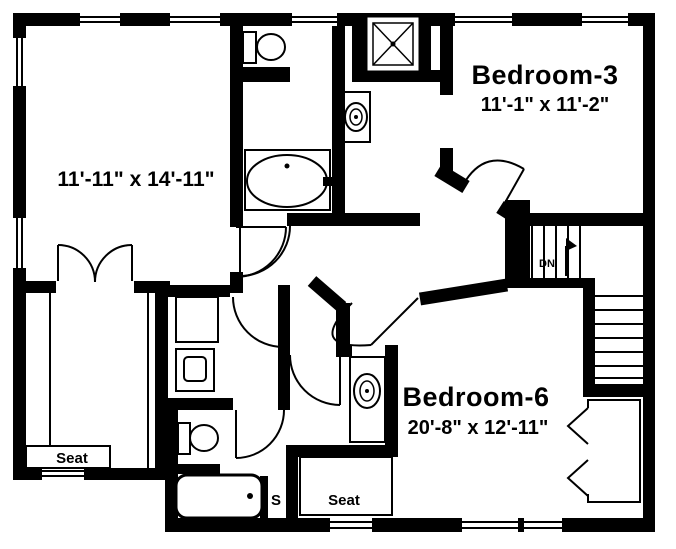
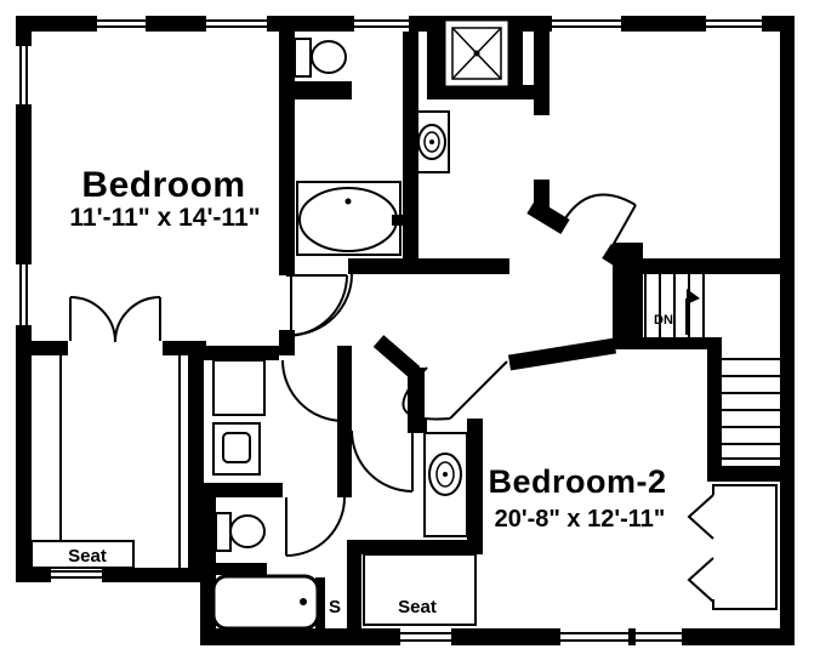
  DN
+ Bedroom
  11'-11" x 14'-11"
- Bedroom-3
- 11'-1" x 11'-2"
- Bedroom-6
+ Bedroom-2
  20'-8" x 12'-11"
  Seat
  Seat
  S
